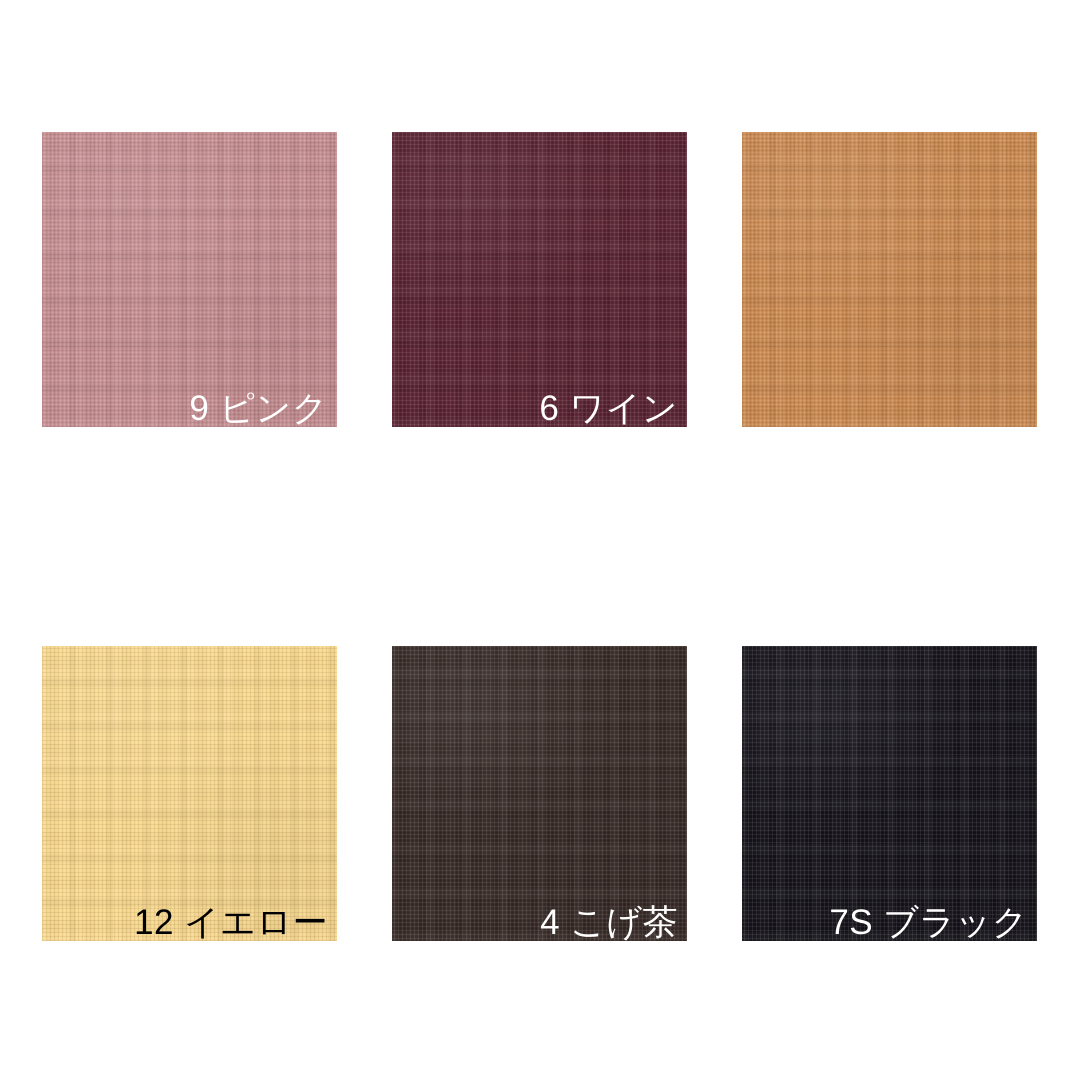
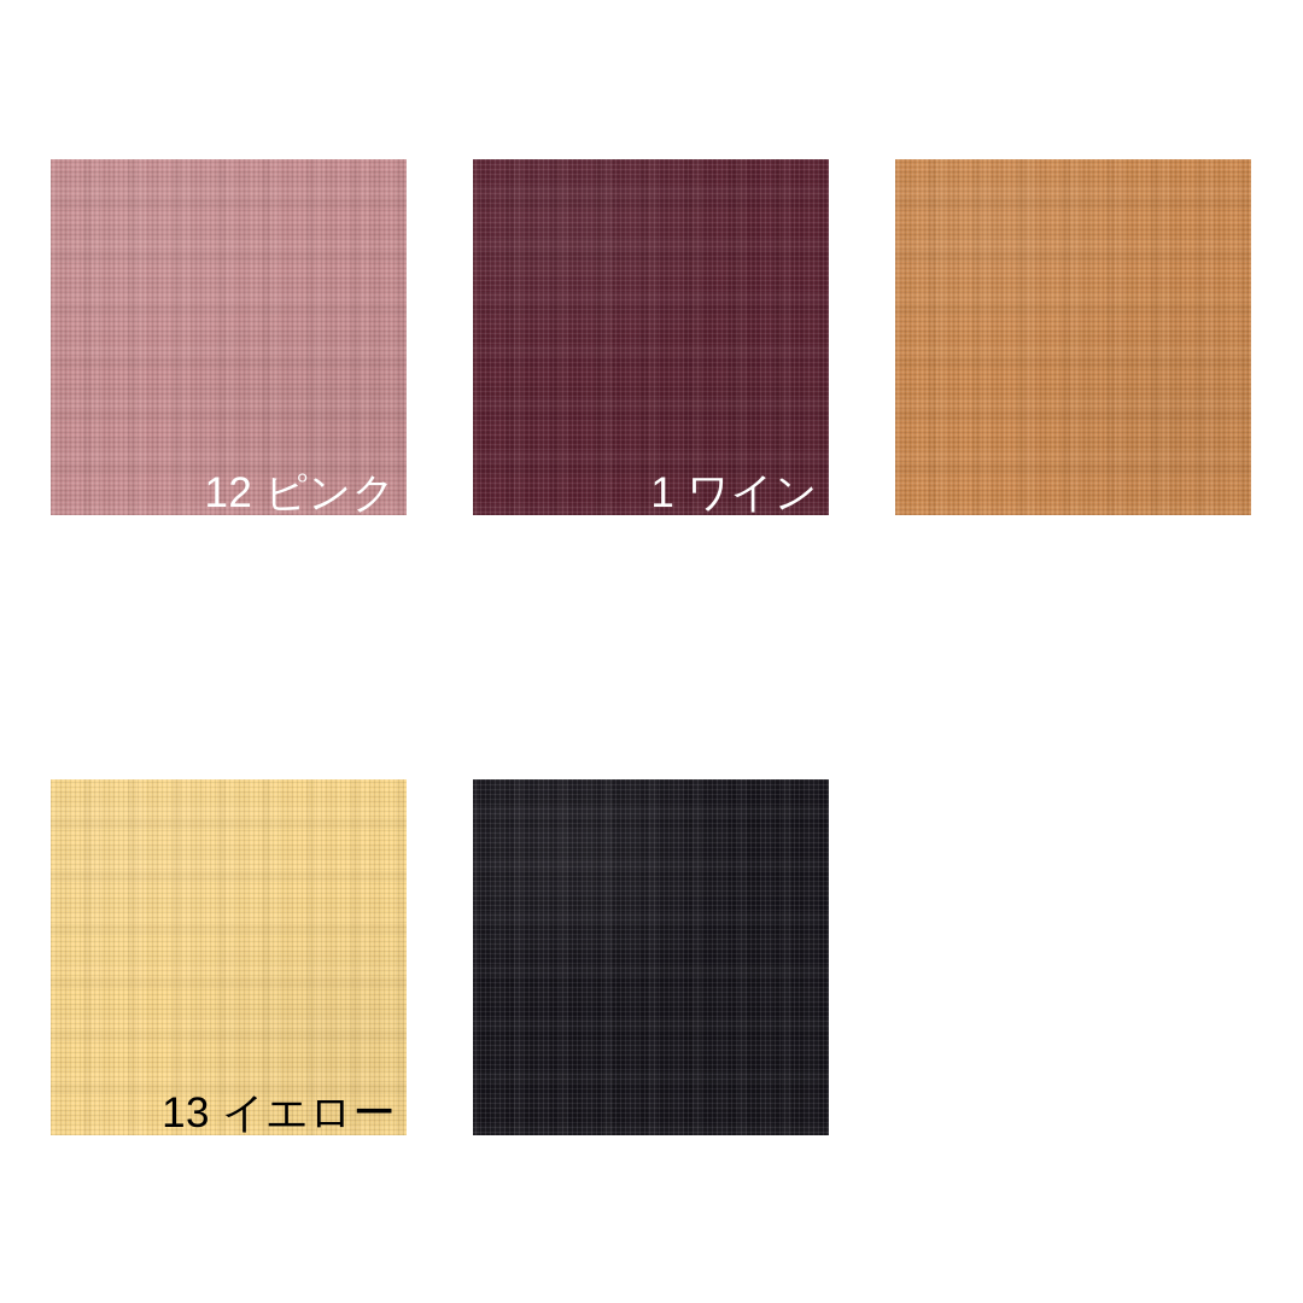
- 9 ピンク
+ 12 ピンク
- 6 ワイン
+ 1 ワイン
- 12 イエロー
+ 13 イエロー
- 4 こげ茶
- 7S ブラック
